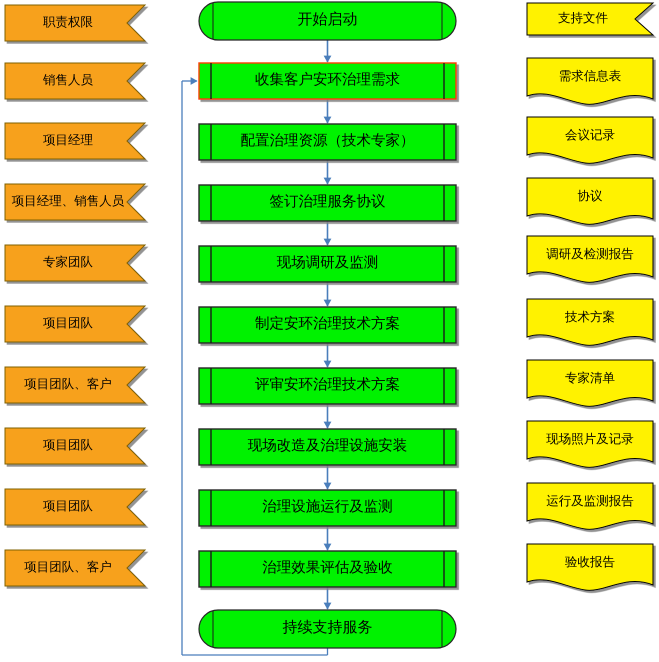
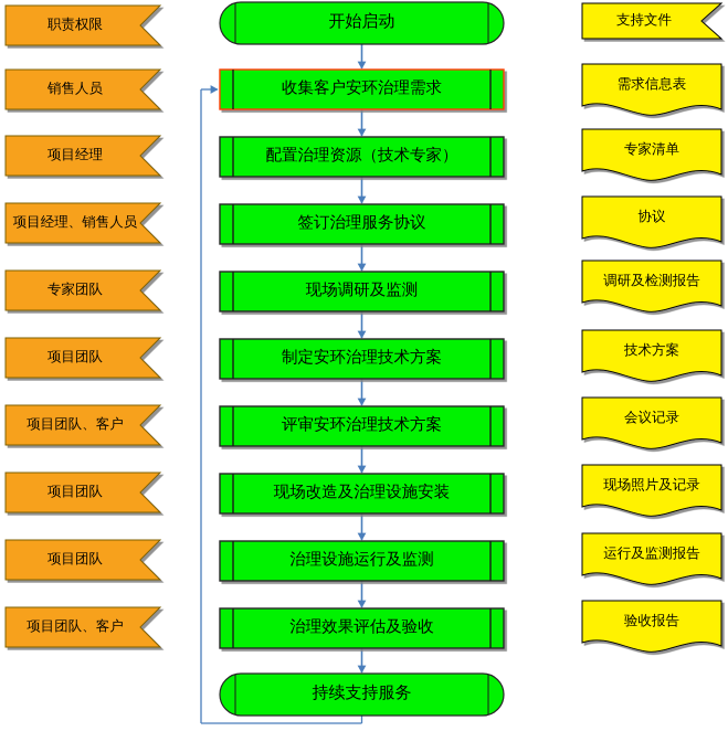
  职责权限
  销售人员
  项目经理
  项目经理、销售人员
  专家团队
  项目团队
  项目团队、客户
  项目团队
  项目团队
  项目团队、客户
  开始启动
  收集客户安环治理需求
  配置治理资源（技术专家）
  签订治理服务协议
  现场调研及监测
  制定安环治理技术方案
  评审安环治理技术方案
  现场改造及治理设施安装
  治理设施运行及监测
  治理效果评估及验收
  持续支持服务
  支持文件
  需求信息表
- 会议记录
+ 专家清单
  协议
  调研及检测报告
  技术方案
- 专家清单
+ 会议记录
  现场照片及记录
  运行及监测报告
  验收报告
